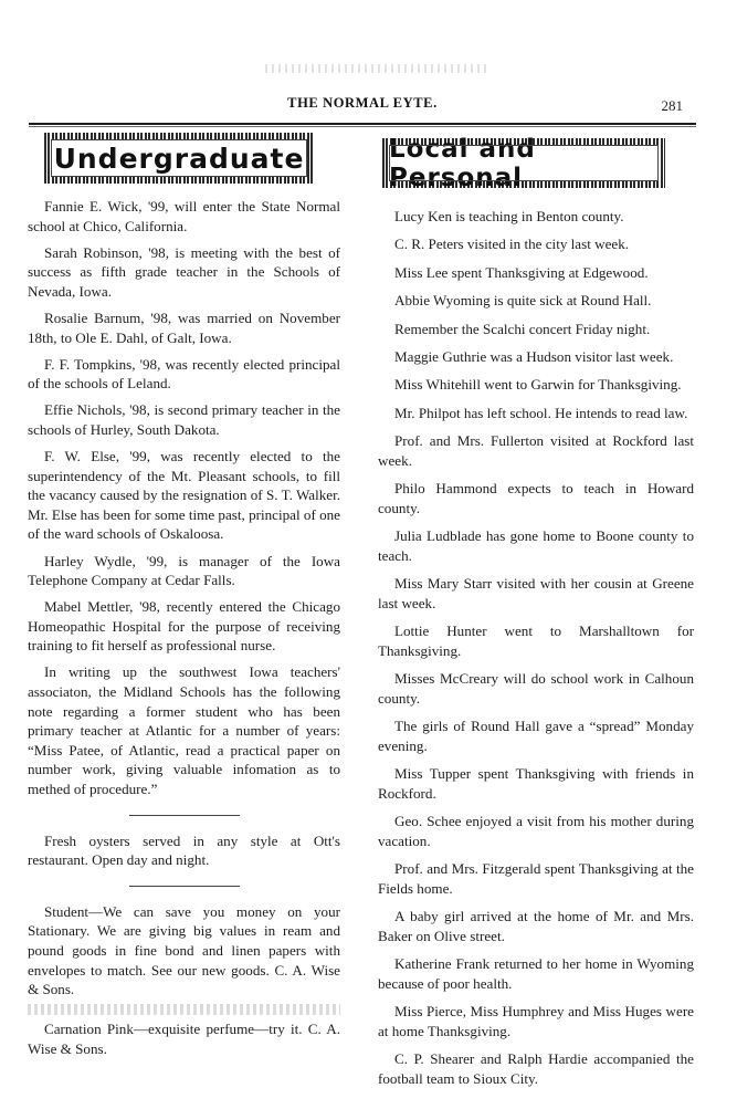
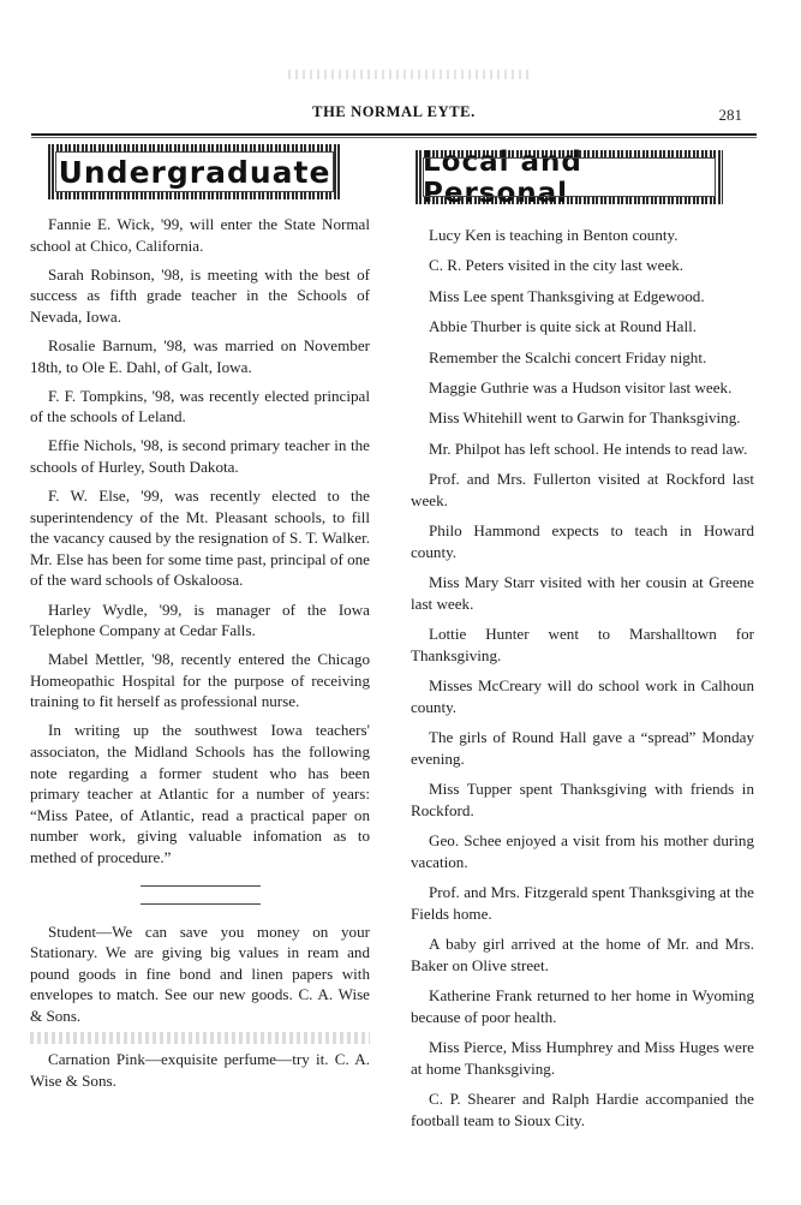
  THE NORMAL EYTE.
  281
  Undergraduate
  Local and Personal
  Fannie E. Wick, '99, will enter the State Normal school at Chico, California.
  Sarah Robinson, '98, is meeting with the best of success as fifth grade teacher in the Schools of Nevada, Iowa.
  Rosalie Barnum, '98, was married on November 18th, to Ole E. Dahl, of Galt, Iowa.
  F. F. Tompkins, '98, was recently elected principal of the schools of Leland.
  Effie Nichols, '98, is second primary teacher in the schools of Hurley, South Dakota.
  F. W. Else, '99, was recently elected to the superintendency of the Mt. Pleasant schools, to fill the vacancy caused by the resignation of S. T. Walker. Mr. Else has been for some time past, principal of one of the ward schools of Oskaloosa.
  Harley Wydle, '99, is manager of the Iowa Telephone Company at Cedar Falls.
  Mabel Mettler, '98, recently entered the Chicago Homeopathic Hospital for the purpose of receiving training to fit herself as professional nurse.
  In writing up the southwest Iowa teachers' associaton, the Midland Schools has the following note regarding a former student who has been primary teacher at Atlantic for a number of years: “Miss Patee, of Atlantic, read a practical paper on number work, giving valuable infomation as to methed of procedure.”
- Fresh oysters served in any style at Ott's restaurant. Open day and night.
  Student—We can save you money on your Stationary. We are giving big values in ream and pound goods in fine bond and linen papers with envelopes to match. See our new goods. C. A. Wise & Sons.
  Carnation Pink—exquisite perfume—try it. C. A. Wise & Sons.
  Lucy Ken is teaching in Benton county.
  C. R. Peters visited in the city last week.
  Miss Lee spent Thanksgiving at Edgewood.
- Abbie Wyoming is quite sick at Round Hall.
+ Abbie Thurber is quite sick at Round Hall.
  Remember the Scalchi concert Friday night.
  Maggie Guthrie was a Hudson visitor last week.
  Miss Whitehill went to Garwin for Thanksgiving.
  Mr. Philpot has left school. He intends to read law.
  Prof. and Mrs. Fullerton visited at Rockford last week.
  Philo Hammond expects to teach in Howard county.
- Julia Ludblade has gone home to Boone county to teach.
  Miss Mary Starr visited with her cousin at Greene last week.
  Lottie Hunter went to Marshalltown for Thanksgiving.
  Misses McCreary will do school work in Calhoun county.
  The girls of Round Hall gave a “spread” Monday evening.
  Miss Tupper spent Thanksgiving with friends in Rockford.
  Geo. Schee enjoyed a visit from his mother during vacation.
  Prof. and Mrs. Fitzgerald spent Thanksgiving at the Fields home.
  A baby girl arrived at the home of Mr. and Mrs. Baker on Olive street.
  Katherine Frank returned to her home in Wyoming because of poor health.
  Miss Pierce, Miss Humphrey and Miss Huges were at home Thanksgiving.
  C. P. Shearer and Ralph Hardie accompanied the football team to Sioux City.
